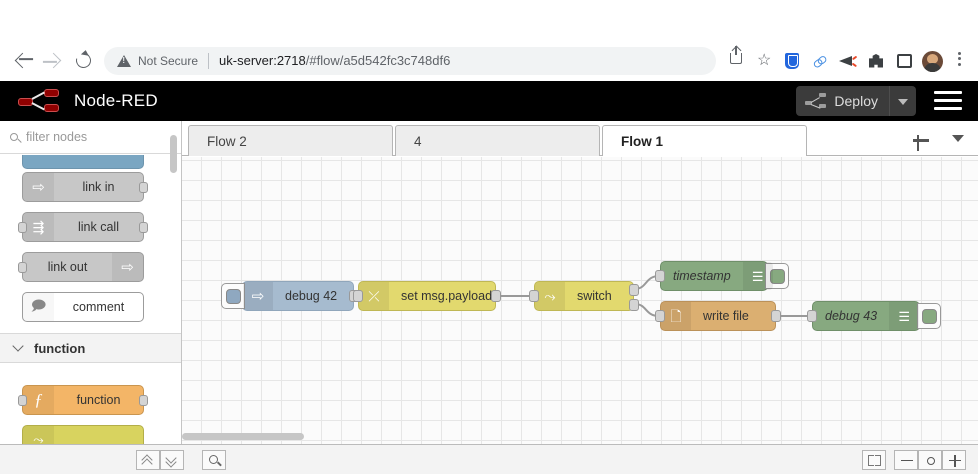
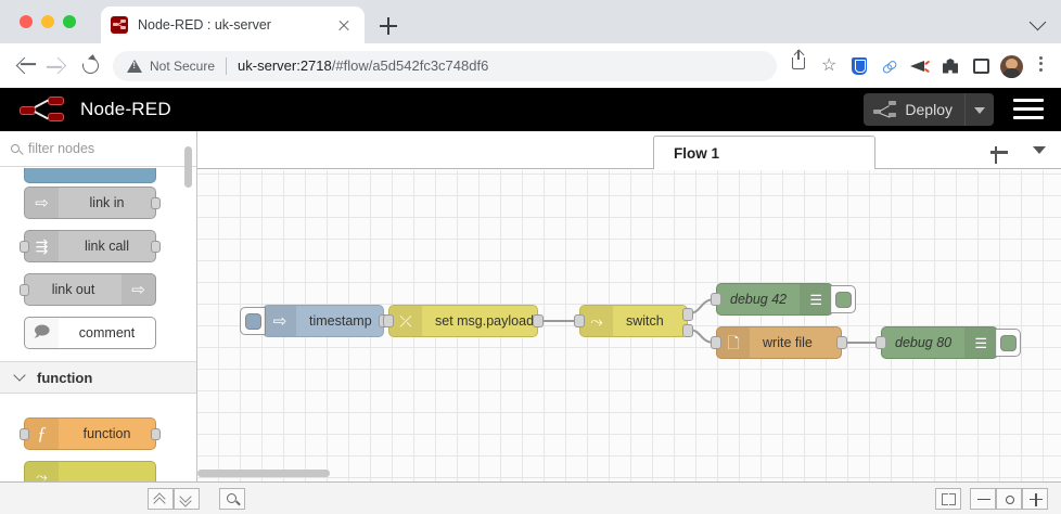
+ Node-RED : uk-server
  Not Secure
  uk-server:2718/#flow/a5d542fc3c748df6
  ☆
  Node-RED
  Deploy
  filter nodes
  ⇨
  link in
  ⇶
  link call
  ⇨
  link out
  🗩
  comment
  function
  ƒ
  function
  ⤳
- Flow 2
- 4
  Flow 1
  ⇨
- debug 42
+ timestamp
  ⤫
  set msg.payload
  ⤳
  switch
- timestamp
+ debug 42
  ☰
  🗋
  write file
- debug 43
+ debug 80
  ☰
